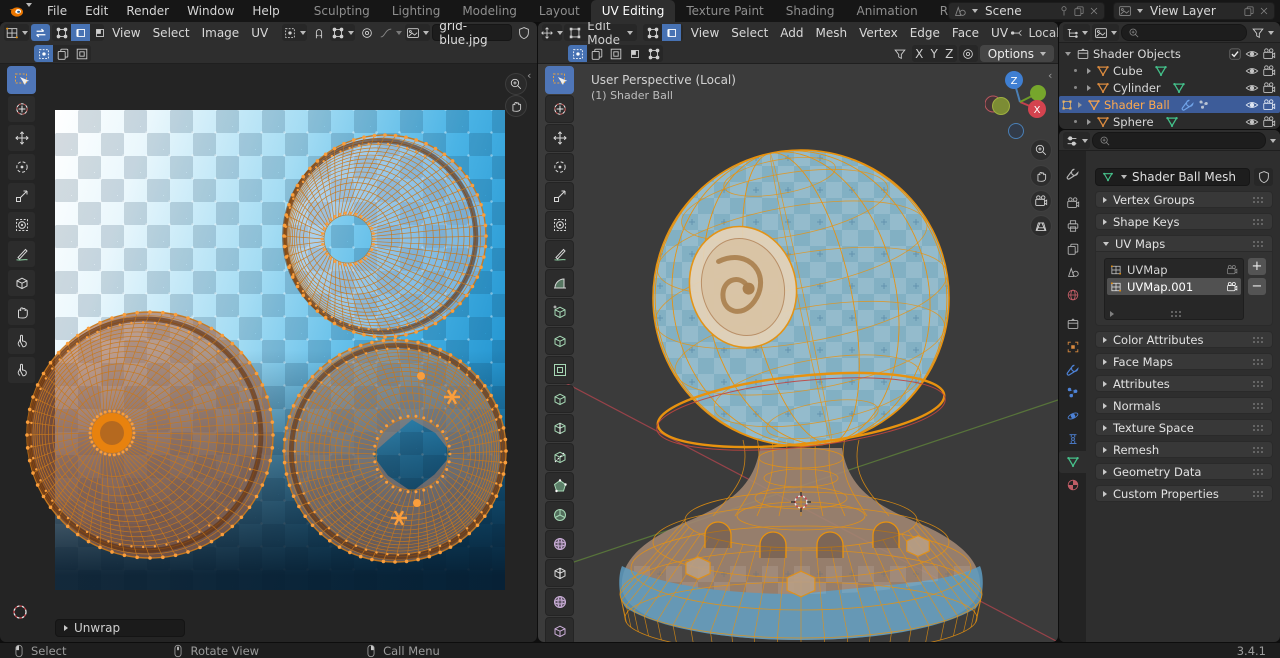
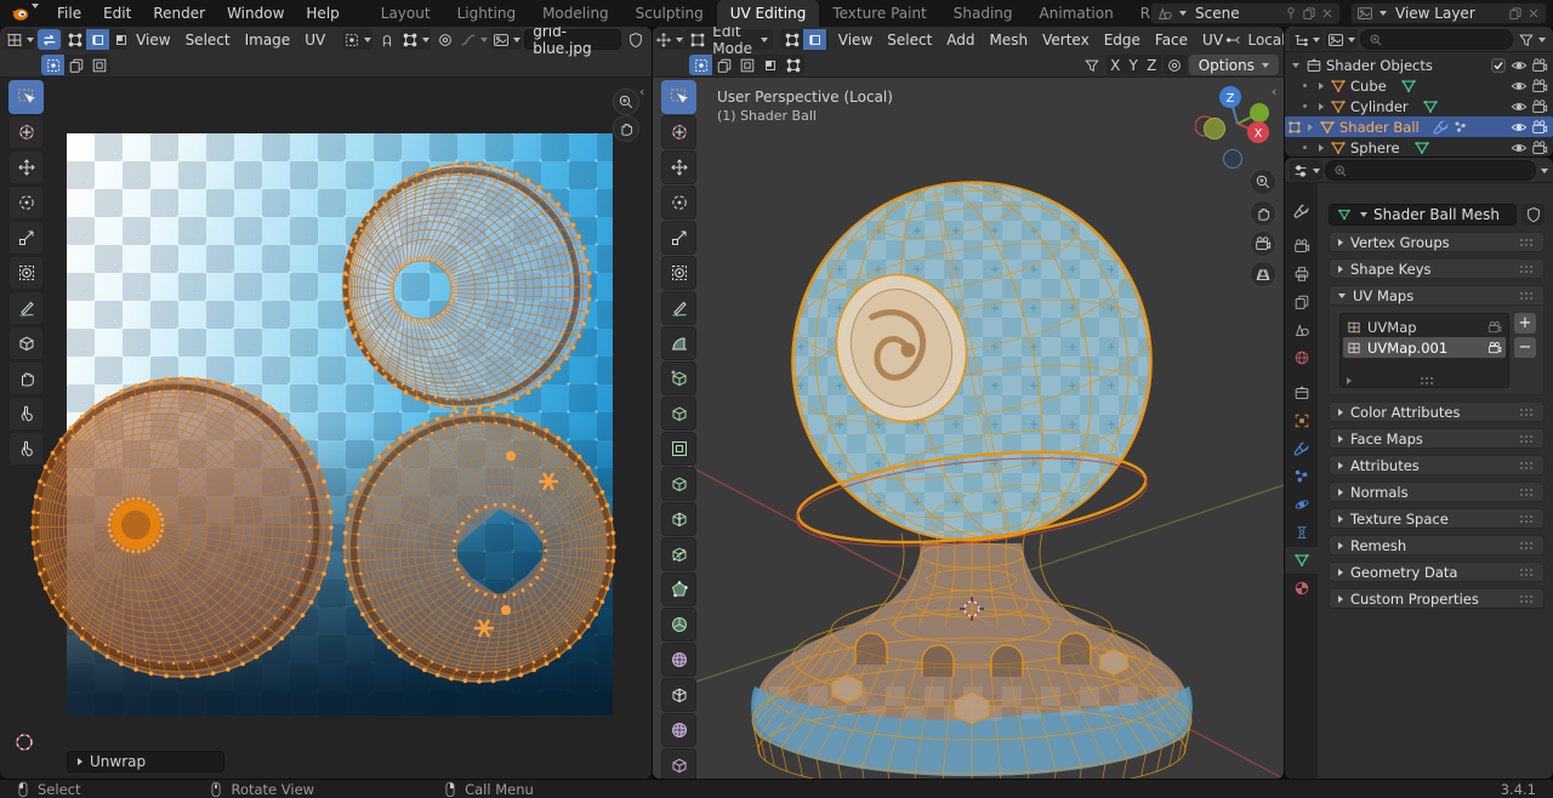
  File
  Edit
  Render
  Window
  Help
- Sculpting
+ Layout
  Lighting
  Modeling
- Layout
+ Sculpting
  UV Editing
  Texture Paint
  Shading
  Animation
  Scene
  View Layer
  View
  Select
  Image
  UV
  grid-blue.jpg
  ‹
  Unwrap
  Edit Mode
  View
  Select
  Add
  Mesh
  Vertex
  Edge
  Face
  UV
  Local
  X
  Y
  Z
  Options
  User Perspective (Local)
  (1) Shader Ball
  X
  Z
  ‹
  Shader Objects
  Cube
  Cylinder
  Shader Ball
  Sphere
  Shader Ball Mesh
  Vertex Groups
  Shape Keys
  UV Maps
  UVMap
  UVMap.001
  +
  −
  Color Attributes
  Face Maps
  Attributes
  Normals
  Texture Space
  Remesh
  Geometry Data
  Custom Properties
  Select
  Rotate View
  Call Menu
  3.4.1
